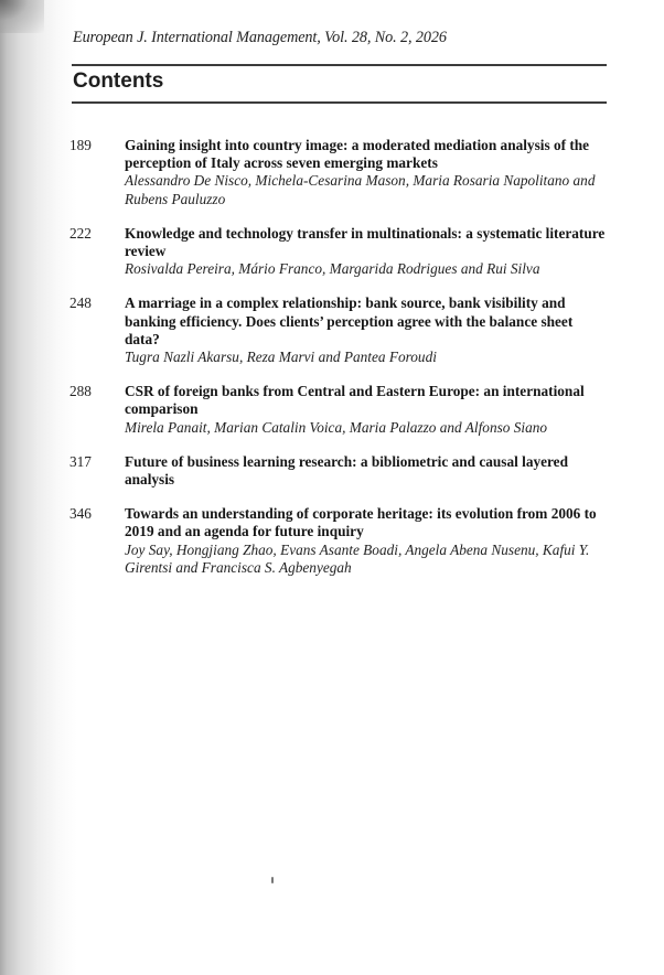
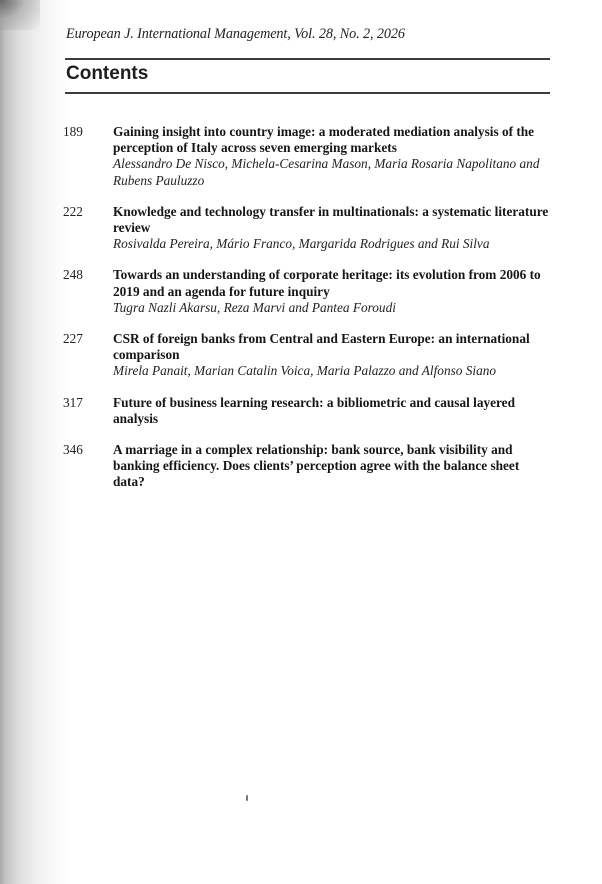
  European J. International Management, Vol. 28, No. 2, 2026
  Contents
  189
  Gaining insight into country image: a moderated mediation analysis of the perception of Italy across seven emerging markets
  Alessandro De Nisco, Michela-Cesarina Mason, Maria Rosaria Napolitano and Rubens Pauluzzo
  222
  Knowledge and technology transfer in multinationals: a systematic literature review
  Rosivalda Pereira, Mário Franco, Margarida Rodrigues and Rui Silva
  248
- A marriage in a complex relationship: bank source, bank visibility and banking efficiency. Does clients’ perception agree with the balance sheet data?
+ Towards an understanding of corporate heritage: its evolution from 2006 to 2019 and an agenda for future inquiry
  Tugra Nazli Akarsu, Reza Marvi and Pantea Foroudi
- 288
+ 227
  CSR of foreign banks from Central and Eastern Europe: an international comparison
  Mirela Panait, Marian Catalin Voica, Maria Palazzo and Alfonso Siano
  317
  Future of business learning research: a bibliometric and causal layered analysis
  346
- Towards an understanding of corporate heritage: its evolution from 2006 to 2019 and an agenda for future inquiry
+ A marriage in a complex relationship: bank source, bank visibility and banking efficiency. Does clients’ perception agree with the balance sheet data?
- Joy Say, Hongjiang Zhao, Evans Asante Boadi, Angela Abena Nusenu, Kafui Y. Girentsi and Francisca S. Agbenyegah
